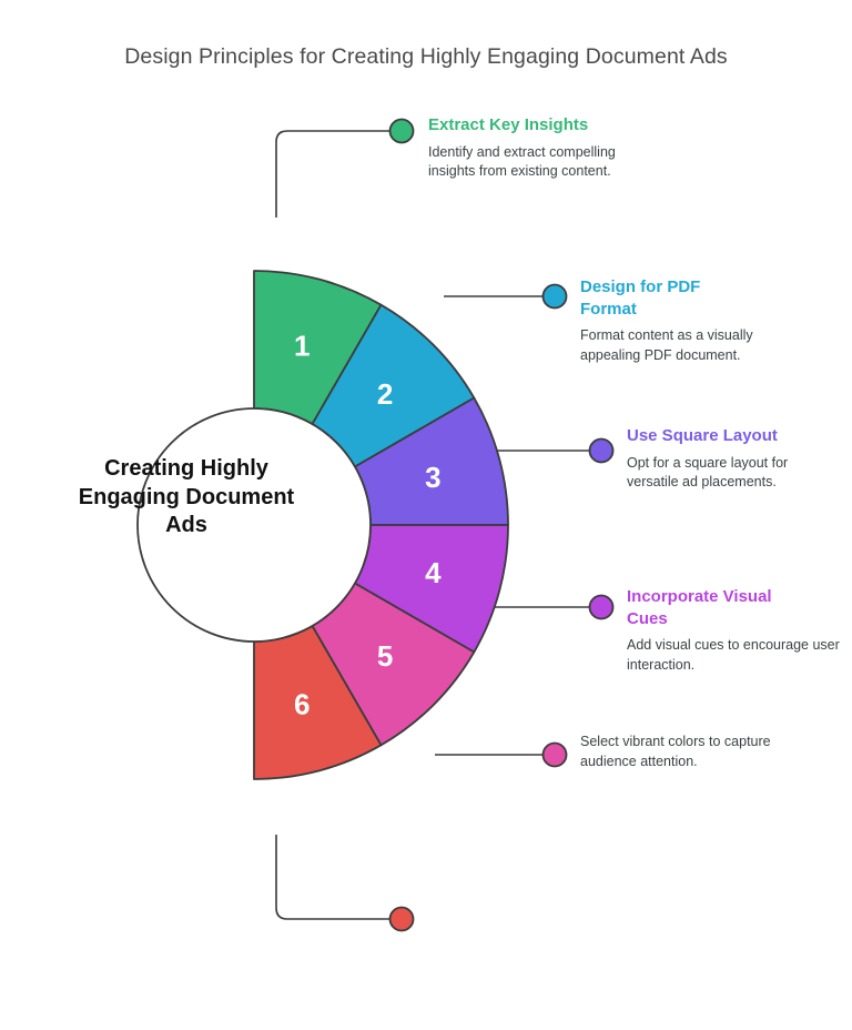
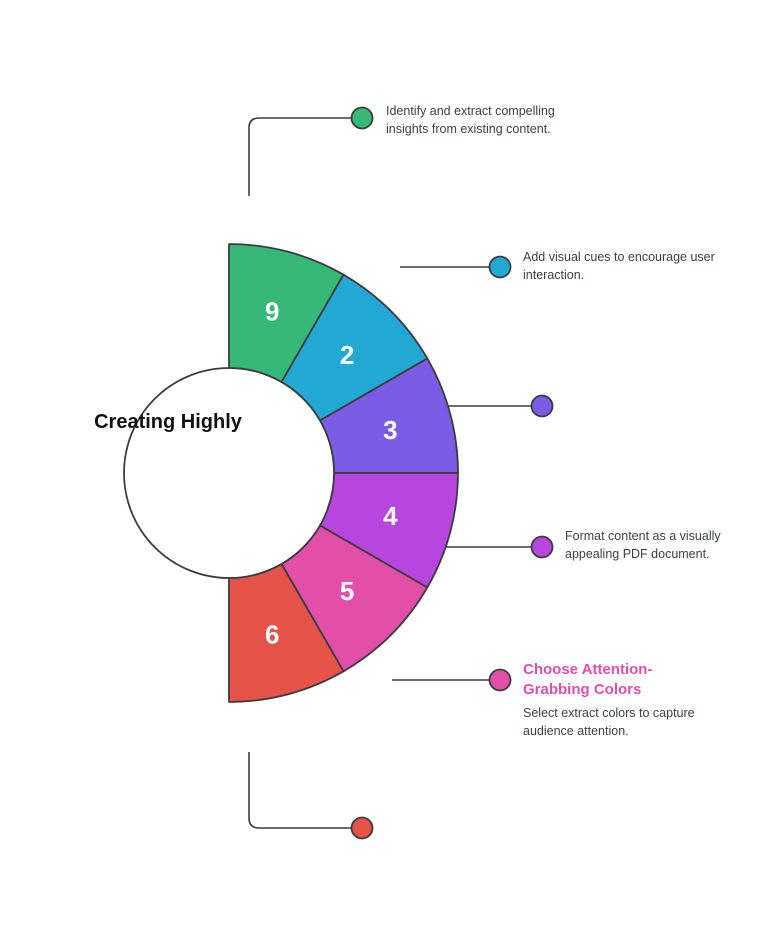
- Design Principles for Creating Highly Engaging Document Ads
- 1
+ 9
  2
  3
  4
  5
  6
  Creating Highly
- Engaging Document
- Ads
- Extract Key Insights
  Identify and extract compelling insights from existing content.
- Design for PDF Format
- Format content as a visually appealing PDF document.
+ Add visual cues to encourage user interaction.
- Use Square Layout
- Opt for a square layout for versatile ad placements.
- Incorporate Visual Cues
- Add visual cues to encourage user interaction.
+ Format content as a visually appealing PDF document.
+ Choose Attention-Grabbing Colors
- Select vibrant colors to capture audience attention.
+ Select extract colors to capture audience attention.
